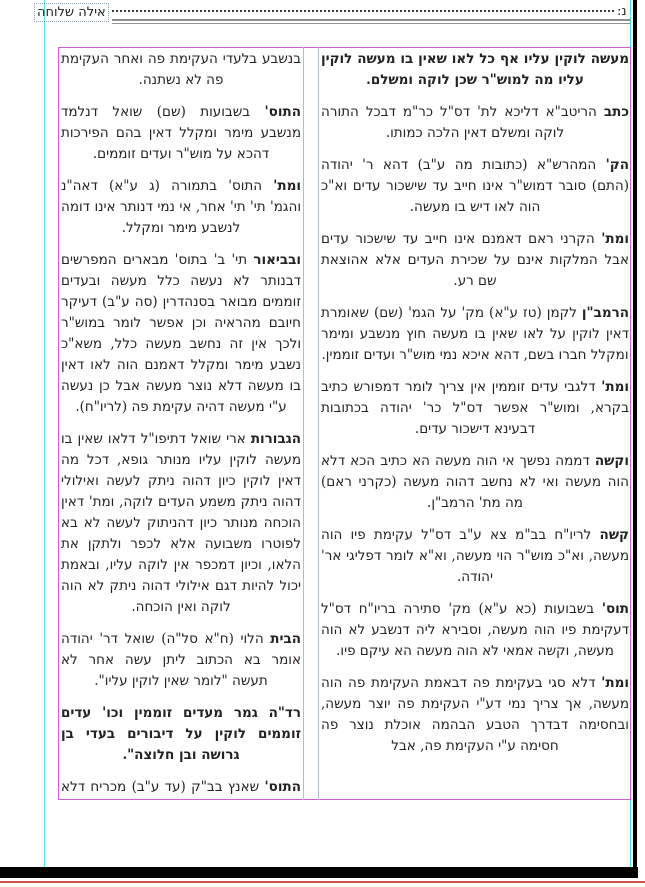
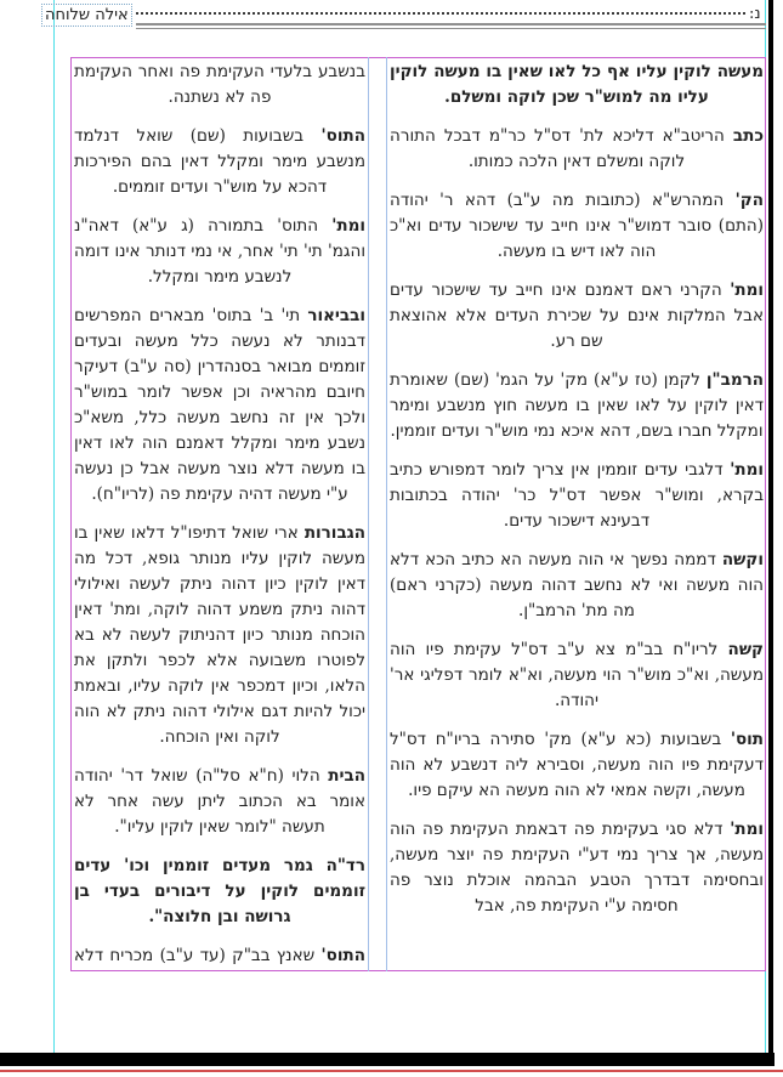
  אילה שלוחה
  נ:
  מעשה לוקין עליו אף כל לאו שאין בו מעשה לוקין עליו מה למוש"ר שכן לוקה ומשלם.
  כתב הריטב"א דליכא לת' דס"ל כר"מ דבכל התורה לוקה ומשלם דאין הלכה כמותו.
  הק' המהרש"א (כתובות מה ע"ב) דהא ר' יהודה (התם) סובר דמוש"ר אינו חייב עד שישכור עדים וא"כ הוה לאו דיש בו מעשה.
  ומת' הקרני ראם דאמנם אינו חייב עד שישכור עדים אבל המלקות אינם על שכירת העדים אלא אהוצאת שם רע.
  הרמב"ן לקמן (טז ע"א) מק' על הגמ' (שם) שאומרת דאין לוקין על לאו שאין בו מעשה חוץ מנשבע ומימר ומקלל חברו בשם, דהא איכא נמי מוש"ר ועדים זוממין.
  ומת' דלגבי עדים זוממין אין צריך לומר דמפורש כתיב בקרא, ומוש"ר אפשר דס"ל כר' יהודה בכתובות דבעינא דישכור עדים.
  וקשה דממה נפשך אי הוה מעשה הא כתיב הכא דלא הוה מעשה ואי לא נחשב דהוה מעשה (כקרני ראם) מה מת' הרמב"ן.
  קשה לריו"ח בב"מ צא ע"ב דס"ל עקימת פיו הוה מעשה, וא"כ מוש"ר הוי מעשה, וא"א לומר דפליגי אר' יהודה.
  תוס' בשבועות (כא ע"א) מק' סתירה בריו"ח דס"ל דעקימת פיו הוה מעשה, וסבירא ליה דנשבע לא הוה מעשה, וקשה אמאי לא הוה מעשה הא עיקם פיו.
  ומת' דלא סגי בעקימת פה דבאמת העקימת פה הוה מעשה, אך צריך נמי דע"י העקימת פה יוצר מעשה, ובחסימה דבדרך הטבע הבהמה אוכלת נוצר פה חסימה ע"י העקימת פה, אבל
  בנשבע בלעדי העקימת פה ואחר העקימת פה לא נשתנה.
  התוס' בשבועות (שם) שואל דנלמד מנשבע מימר ומקלל דאין בהם הפירכות דהכא על מוש"ר ועדים זוממים.
  ומת' התוס' בתמורה (ג ע"א) דאה"נ והגמ' תי' תי' אחר, אי נמי דנותר אינו דומה לנשבע מימר ומקלל.
  ובביאור תי' ב' בתוס' מבארים המפרשים דבנותר לא נעשה כלל מעשה ובעדים זוממים מבואר בסנהדרין (סה ע"ב) דעיקר חיובם מהראיה וכן אפשר לומר במוש"ר ולכך אין זה נחשב מעשה כלל, משא"כ נשבע מימר ומקלל דאמנם הוה לאו דאין בו מעשה דלא נוצר מעשה אבל כן נעשה ע"י מעשה דהיה עקימת פה (לריו"ח).
- הגבורות ארי שואל דתיפו"ל דלאו שאין בו מעשה לוקין עליו מנותר גופא, דכל מה דאין לוקין כיון דהוה ניתק לעשה ואילולי דהוה ניתק משמע העדים לוקה, ומת' דאין הוכחה מנותר כיון דהניתוק לעשה לא בא לפוטרו משבועה אלא לכפר ולתקן את הלאו, וכיון דמכפר אין לוקה עליו, ובאמת יכול להיות דגם אילולי דהוה ניתק לא הוה לוקה ואין הוכחה.
+ הגבורות ארי שואל דתיפו"ל דלאו שאין בו מעשה לוקין עליו מנותר גופא, דכל מה דאין לוקין כיון דהוה ניתק לעשה ואילולי דהוה ניתק משמע דהוה לוקה, ומת' דאין הוכחה מנותר כיון דהניתוק לעשה לא בא לפוטרו משבועה אלא לכפר ולתקן את הלאו, וכיון דמכפר אין לוקה עליו, ובאמת יכול להיות דגם אילולי דהוה ניתק לא הוה לוקה ואין הוכחה.
  הבית הלוי (ח"א סל"ה) שואל דר' יהודה אומר בא הכתוב ליתן עשה אחר לא תעשה "לומר שאין לוקין עליו".
  רד"ה גמר מעדים זוממין וכו' עדים זוממים לוקין על דיבורים בעדי בן גרושה ובן חלוצה".
